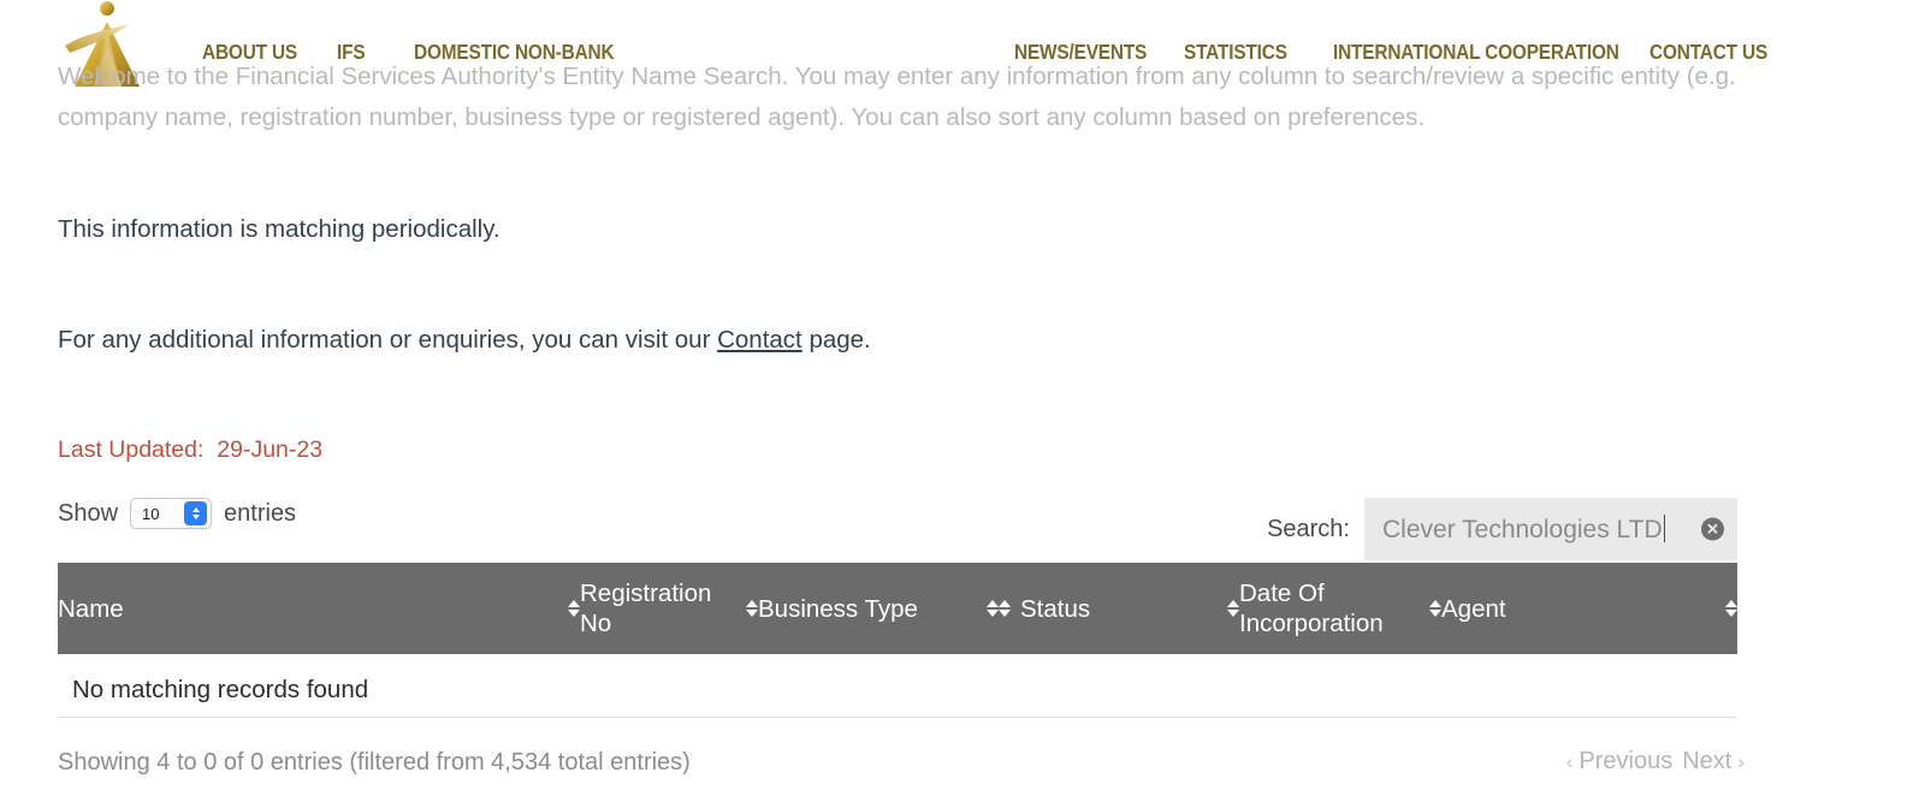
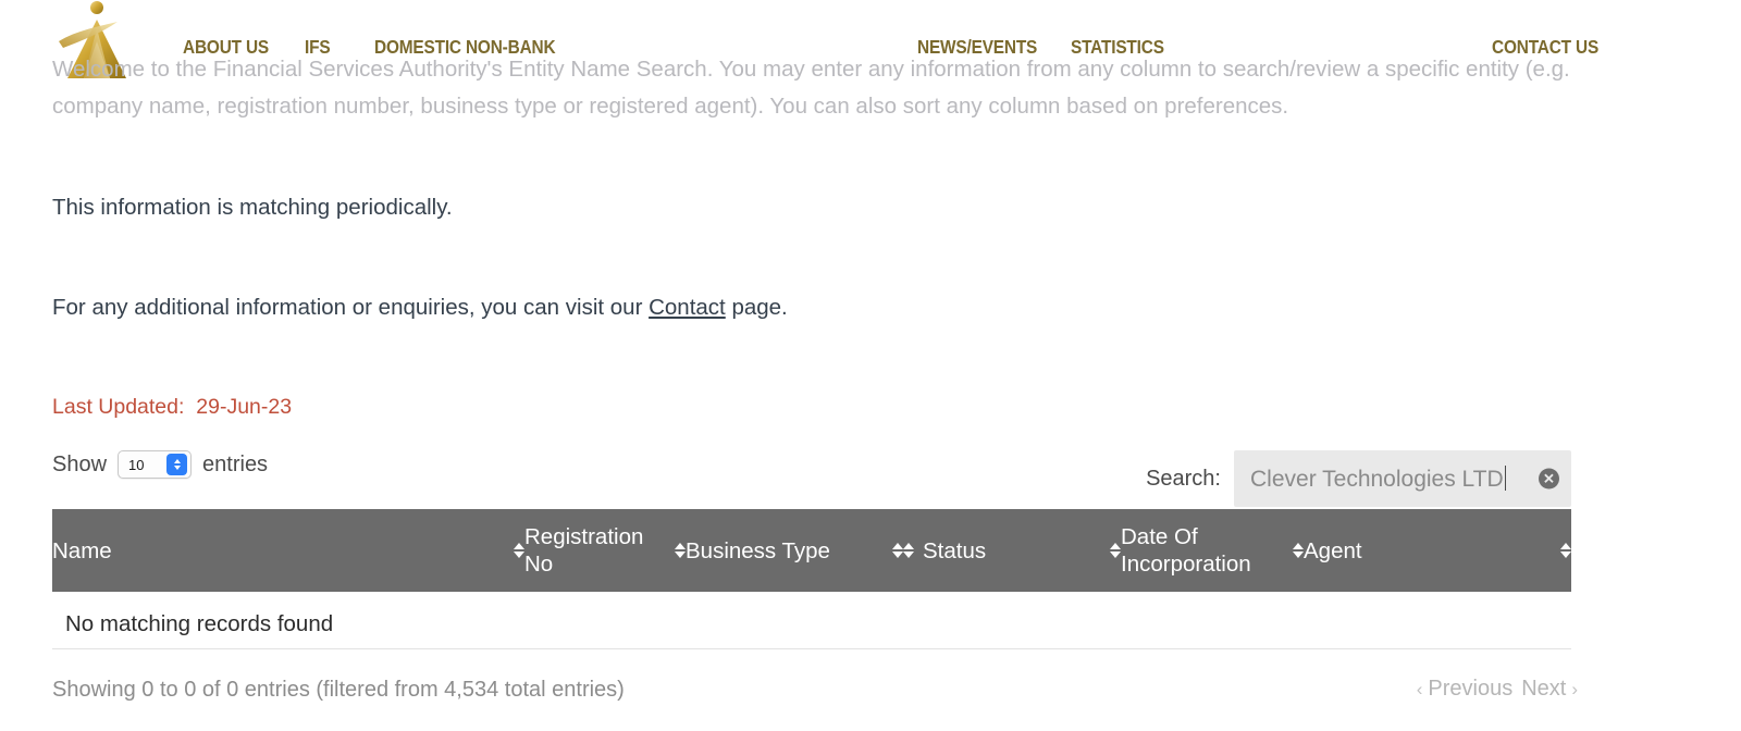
  Welcome to the Financial Services Authority's Entity Name Search. You may enter any information from any column to search/review a specific entity (e.g. company name, registration number, business type or registered agent). You can also sort any column based on preferences.
  ABOUT US
  IFS
  DOMESTIC NON-BANK
  NEWS/EVENTS
  STATISTICS
- INTERNATIONAL COOPERATION
  CONTACT US
  This information is matching periodically.
  For any additional information or enquiries, you can visit our Contact page.
  Last Updated: 29-Jun-23
  Show
  10
  entries
  Search:
  Clever Technologies LTD
  ✕
  Name	Registration No	Business Type	Status	Date Of Incorporation	Agent
  No matching records found
- Showing 4 to 0 of 0 entries (filtered from 4,534 total entries)
+ Showing 0 to 0 of 0 entries (filtered from 4,534 total entries)
  ‹
  Previous
  Next
  ›
